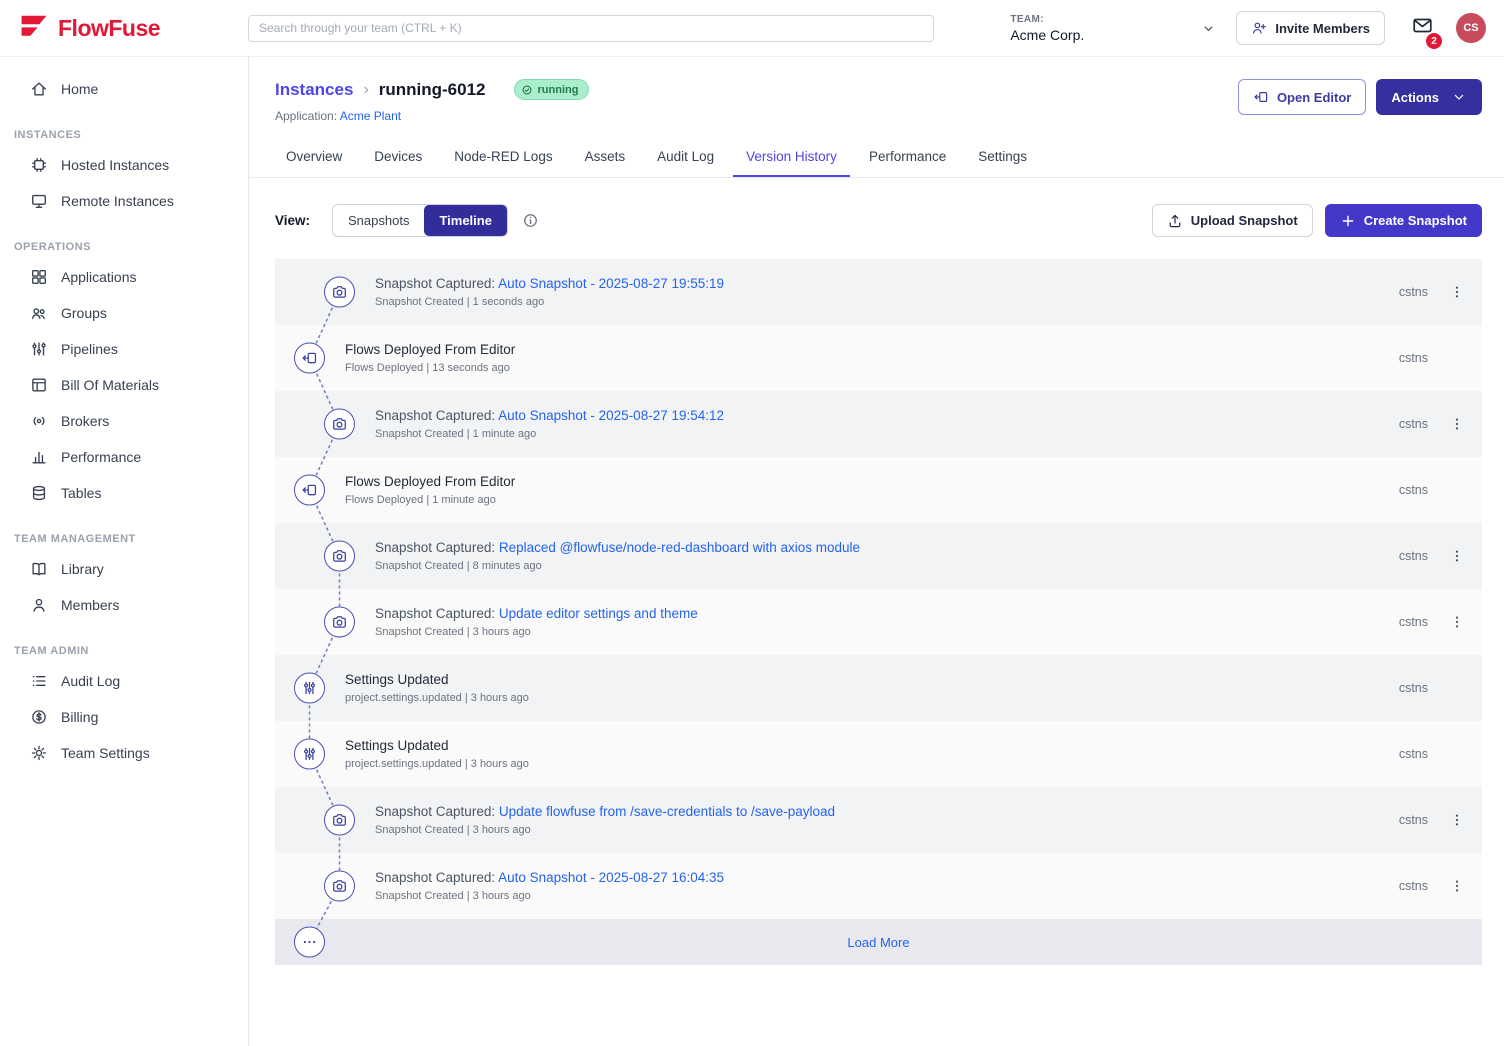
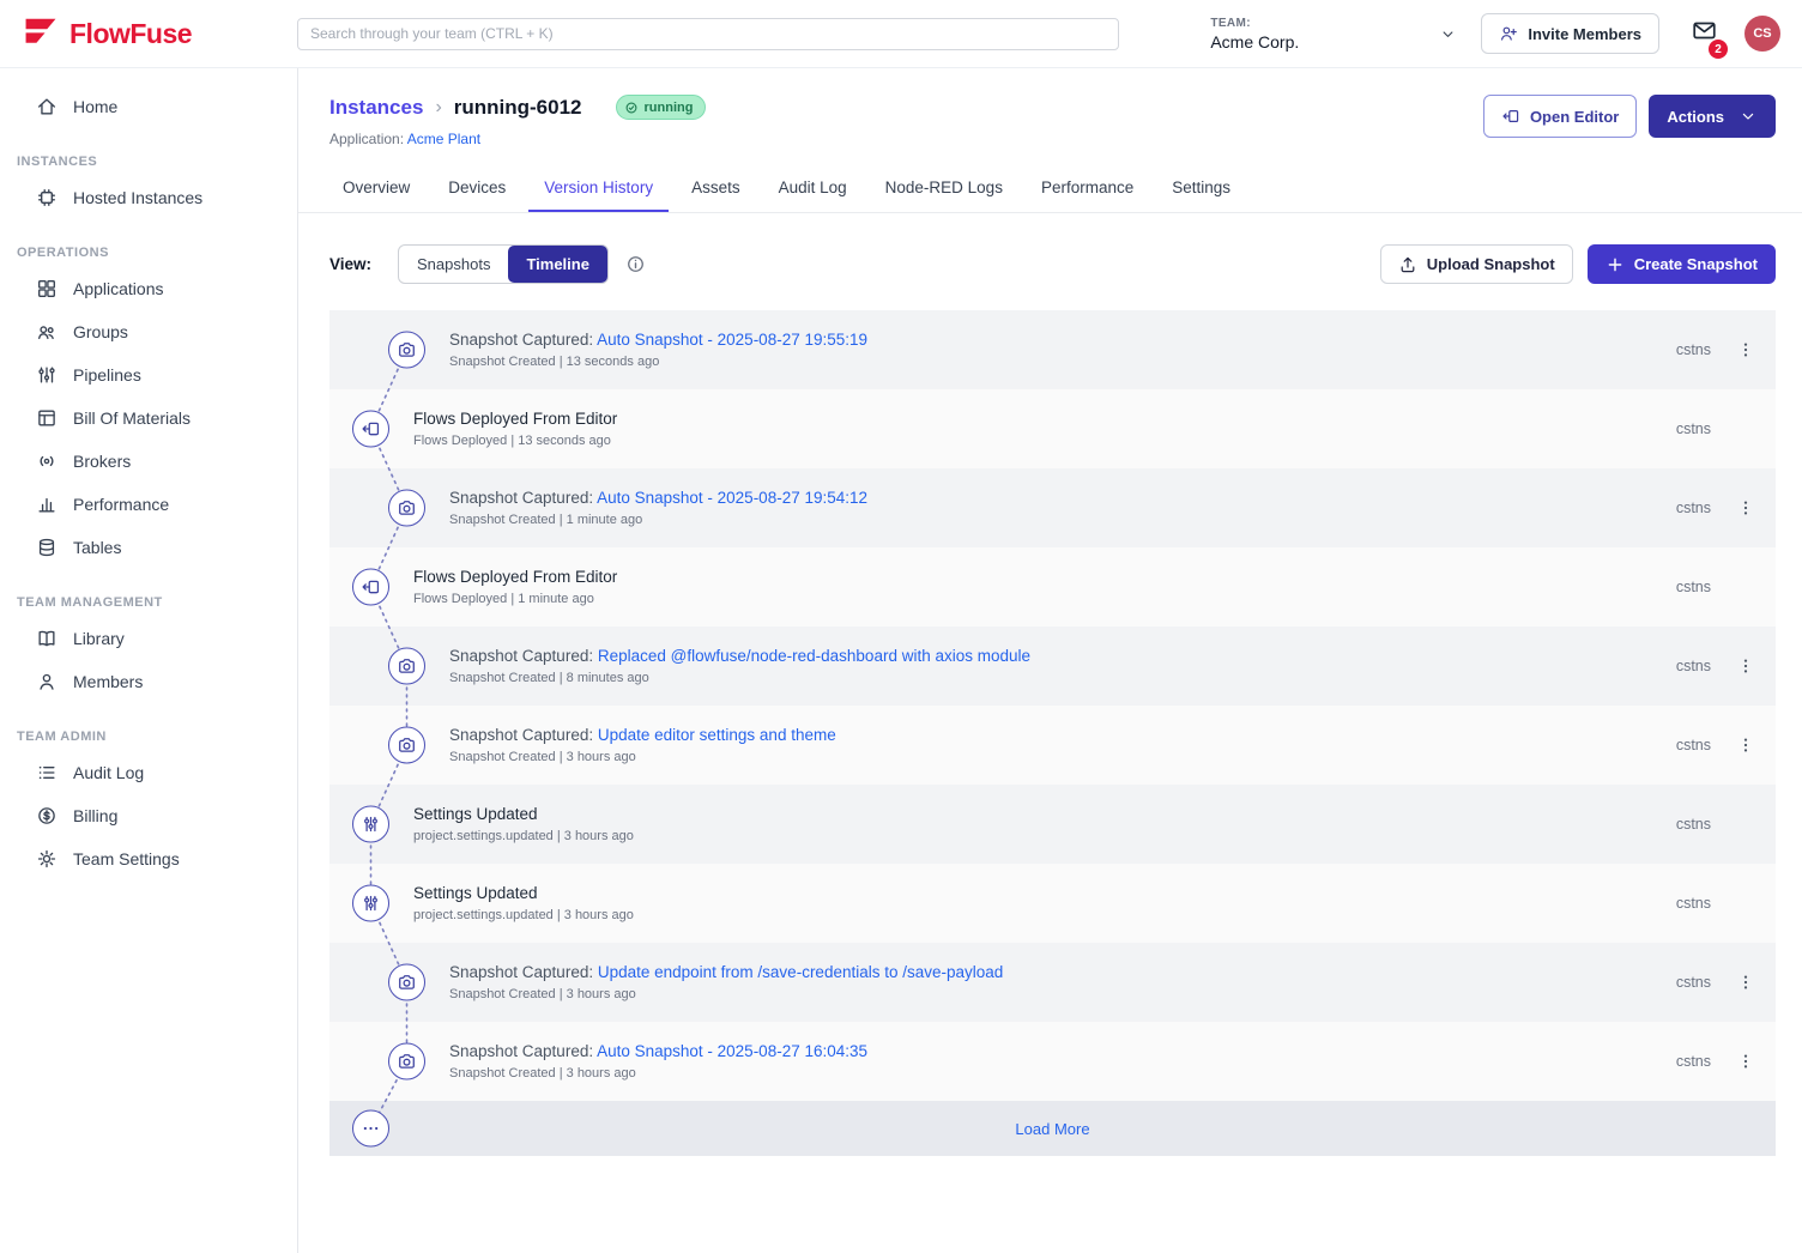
  FlowFuse
  Search through your team (CTRL + K)
  TEAM:
  Acme Corp.
  Invite Members
  2
  CS
  Home
  INSTANCES
  Hosted Instances
- Remote Instances
  OPERATIONS
  Applications
  Groups
  Pipelines
  Bill Of Materials
  Brokers
  Performance
  Tables
  TEAM MANAGEMENT
  Library
  Members
  TEAM ADMIN
  Audit Log
  Billing
  Team Settings
  Instances
  ›
  running-6012
  running
  Application: Acme Plant
  Open Editor
  Actions
  Overview
  Devices
- Node-RED Logs
+ Version History
  Assets
  Audit Log
- Version History
+ Node-RED Logs
  Performance
  Settings
  View:
  Snapshots
  Timeline
  Upload Snapshot
  Create Snapshot
  Snapshot Captured: Auto Snapshot - 2025-08-27 19:55:19
- Snapshot Created | 1 seconds ago
+ Snapshot Created | 13 seconds ago
  cstns
  Flows Deployed From Editor
  Flows Deployed | 13 seconds ago
  cstns
  Snapshot Captured: Auto Snapshot - 2025-08-27 19:54:12
  Snapshot Created | 1 minute ago
  cstns
  Flows Deployed From Editor
  Flows Deployed | 1 minute ago
  cstns
  Snapshot Captured: Replaced @flowfuse/node-red-dashboard with axios module
  Snapshot Created | 8 minutes ago
  cstns
  Snapshot Captured: Update editor settings and theme
  Snapshot Created | 3 hours ago
  cstns
  Settings Updated
  project.settings.updated | 3 hours ago
  cstns
  Settings Updated
  project.settings.updated | 3 hours ago
  cstns
- Snapshot Captured: Update flowfuse from /save-credentials to /save-payload
+ Snapshot Captured: Update endpoint from /save-credentials to /save-payload
  Snapshot Created | 3 hours ago
  cstns
  Snapshot Captured: Auto Snapshot - 2025-08-27 16:04:35
  Snapshot Created | 3 hours ago
  cstns
  Load More
